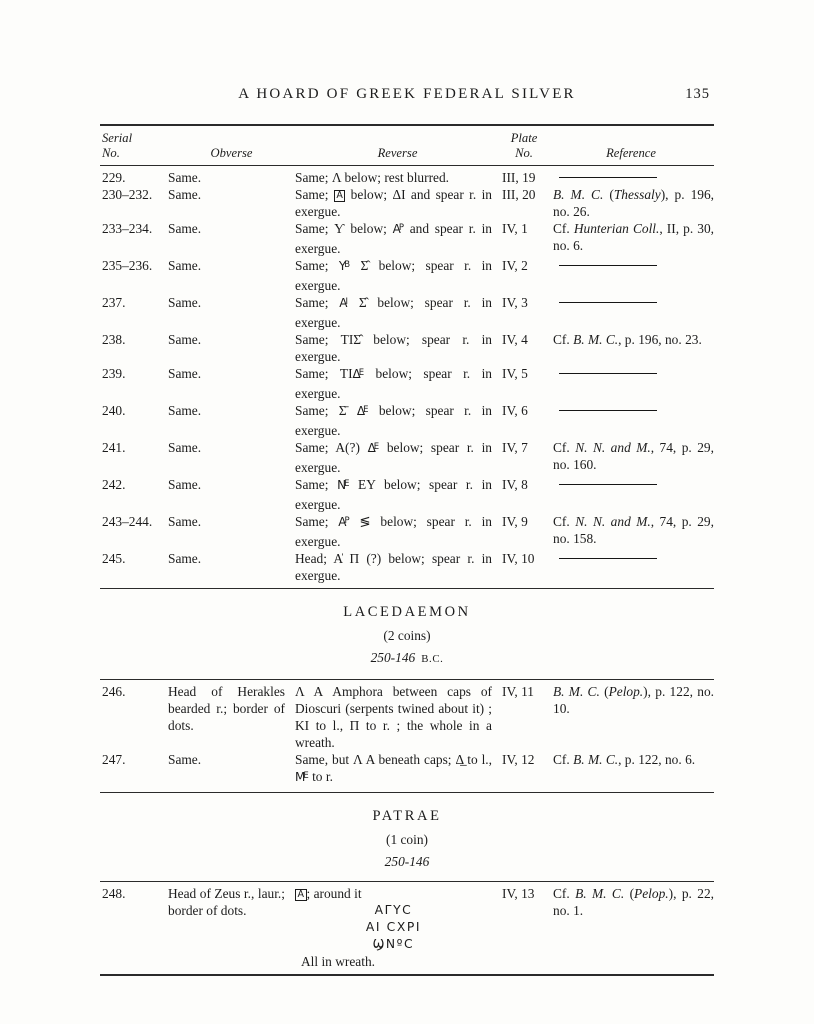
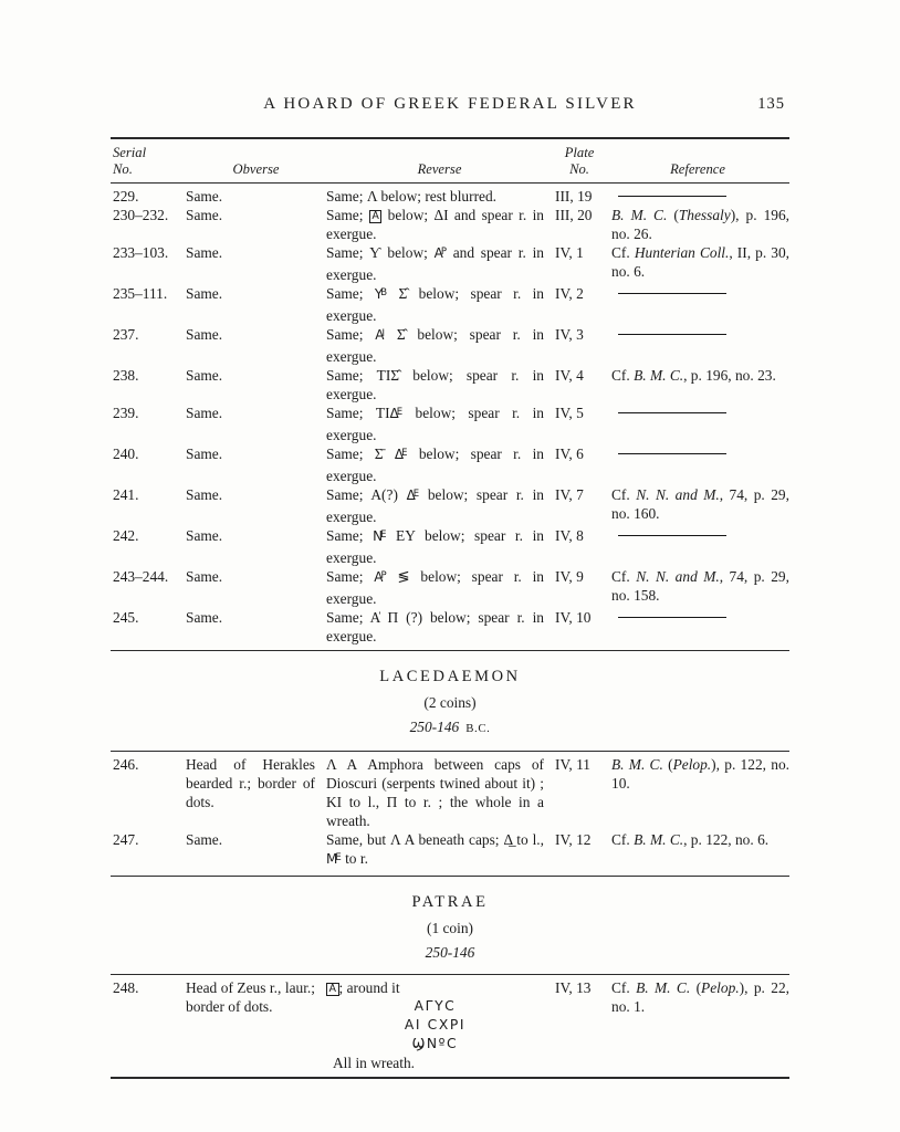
  A HOARD OF GREEK FEDERAL SILVER
  135
  Serial
  No.
  Obverse
  Reverse
  Plate
  No.
  Reference
  229.
  Same.
  Same; Λ below; rest blurred.
  III, 19
  230–232.
  Same.
  Same; A below; ΔΙ and spear r. in exergue.
  III, 20
  B. M. C. (Thessaly), p. 196, no. 26.
- 233–234.
+ 233–103.
  Same.
  Same; Ƴ below; ΑΡ and spear r. in exergue.
  IV, 1
  Cf. Hunterian Coll., II, p. 30, no. 6.
- 235–236.
+ 235–111.
  Same.
  Same; ΥΒ Σ̂ below; spear r. in exergue.
  IV, 2
  237.
  Same.
  Same; ΑΙ Σ̂ below; spear r. in exergue.
  IV, 3
  238.
  Same.
  Same; ΤΙΣ̂ below; spear r. in exergue.
  IV, 4
  Cf. B. M. C., p. 196, no. 23.
  239.
  Same.
  Same; ΤΙΔΕ below; spear r. in exergue.
  IV, 5
  240.
  Same.
  Same; Σ̄ ΔΕ below; spear r. in exergue.
  IV, 6
  241.
  Same.
  Same; A(?) ΔΕ below; spear r. in exergue.
  IV, 7
  Cf. N. N. and M., 74, p. 29, no. 160.
  242.
  Same.
  Same; ΝΕ ΕΥ below; spear r. in exergue.
  IV, 8
  243–244.
  Same.
  Same; ΑΡ ≶ below; spear r. in exergue.
  IV, 9
  Cf. N. N. and M., 74, p. 29, no. 158.
  245.
  Same.
- Head; A̍ Π (?) below; spear r. in exergue.
+ Same; A̍ Π (?) below; spear r. in exergue.
  IV, 10
  LACEDAEMON
  (2 coins)
  250-146 B.C.
  246.
  Head of Herakles bearded r.; border of dots.
  Λ Α Amphora between caps of Dioscuri (serpents twined about it) ; ΚΙ to l., Π to r. ; the whole in a wreath.
  IV, 11
  B. M. C. (Pelop.), p. 122, no. 10.
  247.
  Same.
  Same, but Λ Α beneath caps; Δ̲ to l., ΜΕ to r.
  IV, 12
  Cf. B. M. C., p. 122, no. 6.
  PATRAE
  (1 coin)
  250-146
  248.
  Head of Zeus r., laur.; border of dots.
  A ; around it
  ΑΓΥC
  ΑΙ CΧΡΙ
  ϢΝºC
  All in wreath.
  IV, 13
  Cf. B. M. C. (Pelop.), p. 22, no. 1.
